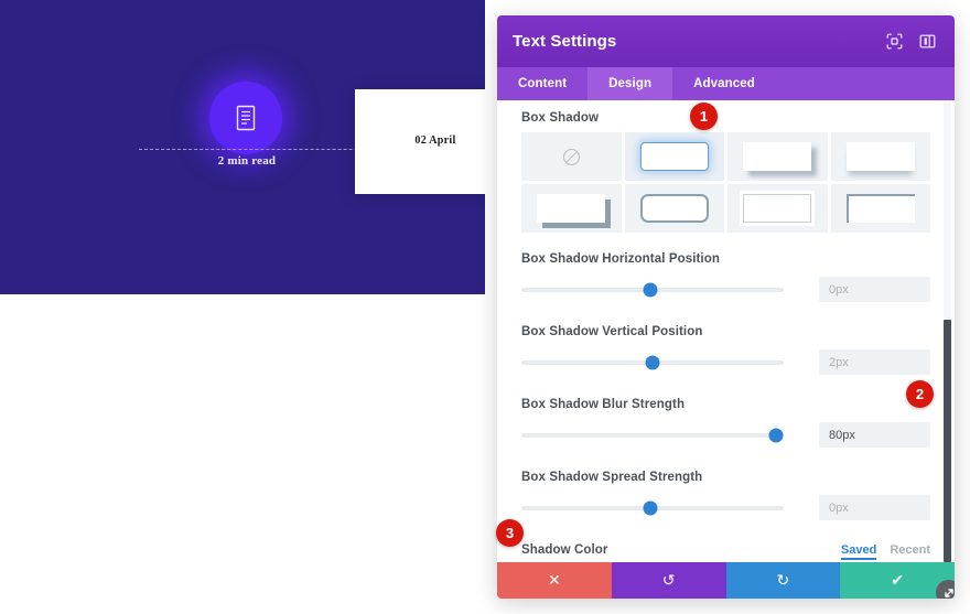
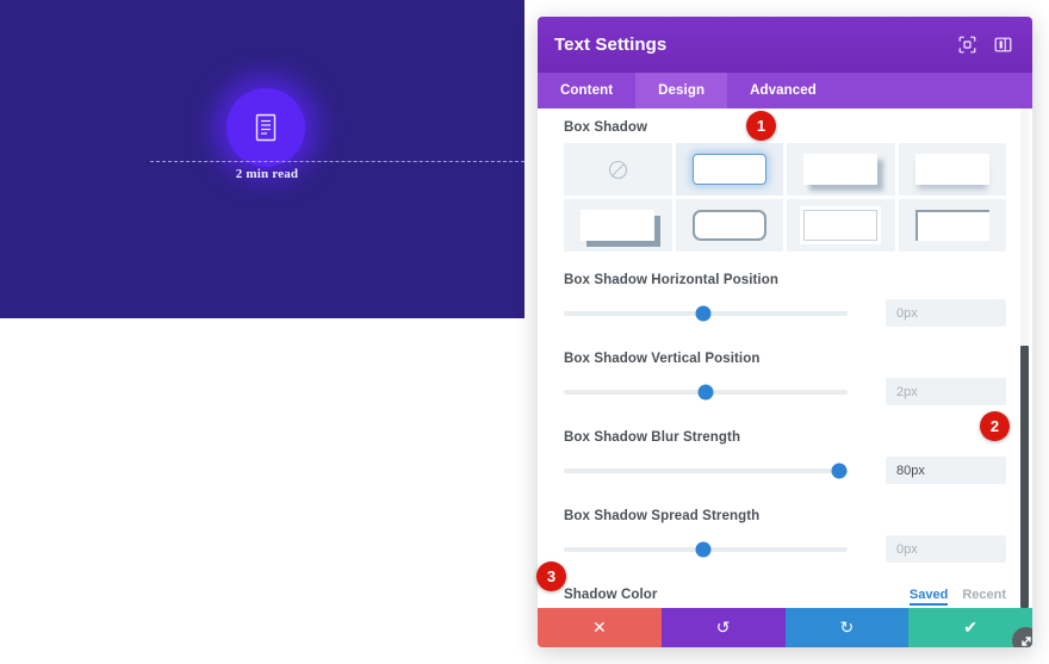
  2 min read
- 02 April
  Text Settings
  Content
  Design
  Advanced
  Box Shadow
  Box Shadow Horizontal Position
  0px
  Box Shadow Vertical Position
  2px
  Box Shadow Blur Strength
  80px
  Box Shadow Spread Strength
  0px
  Shadow Color
  Saved
  Recent
  ✕
  ↺
  ↻
  ✔
  1
  2
  3
